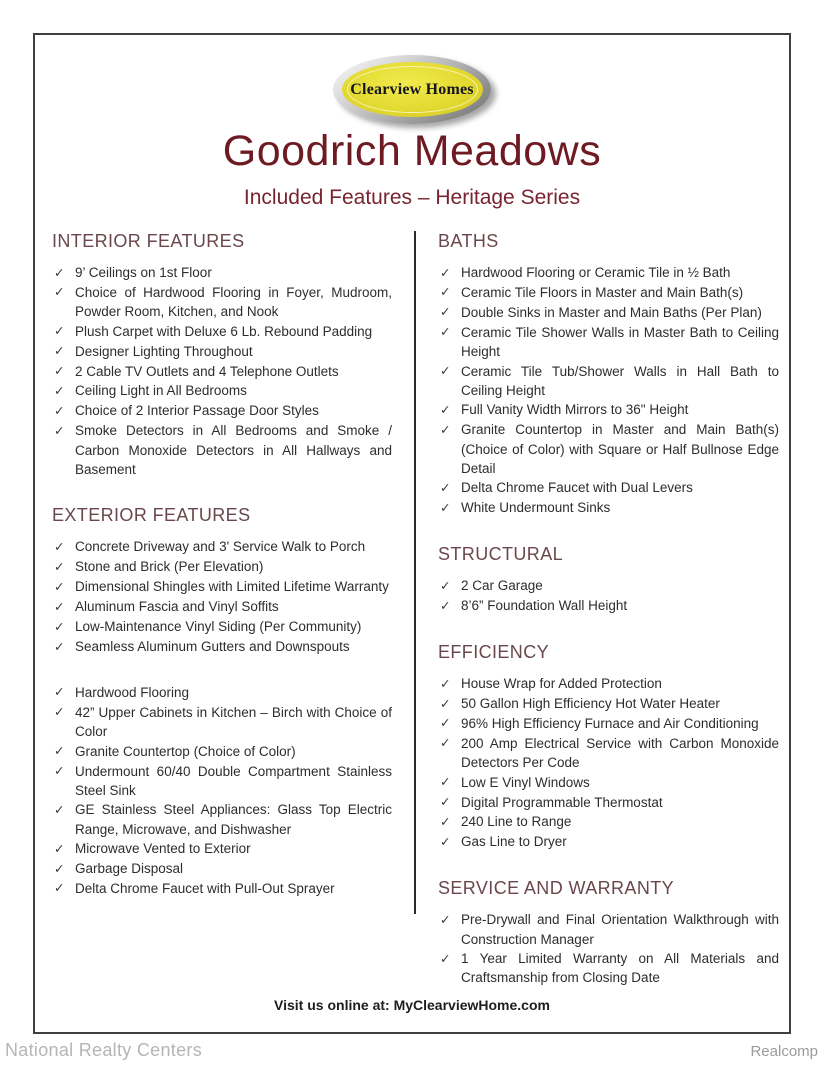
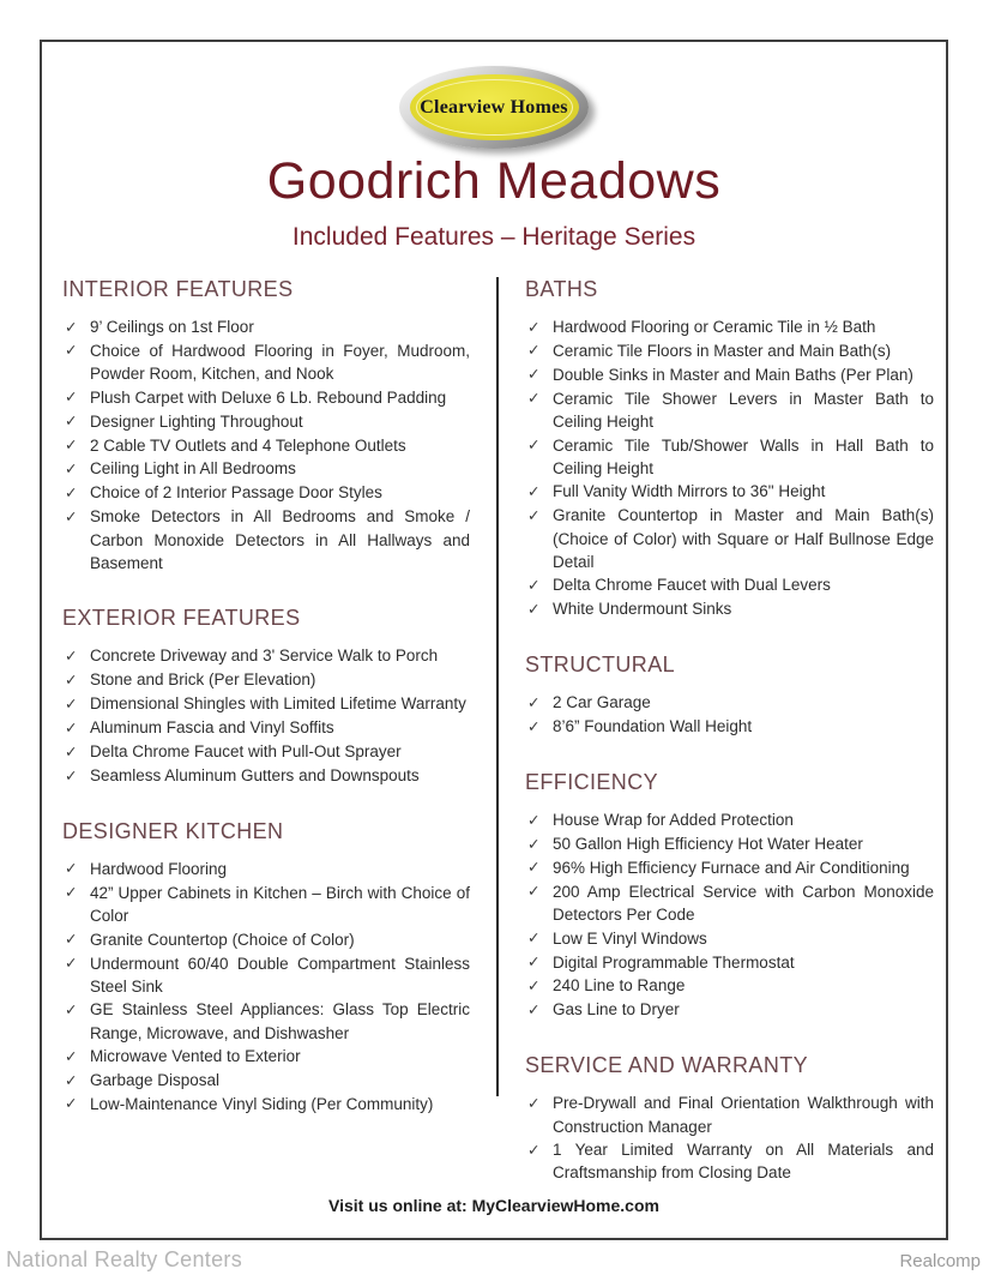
  Clearview Homes
  Goodrich Meadows
  Included Features – Heritage Series
  INTERIOR FEATURES
  ✓
  9’ Ceilings on 1st Floor
  ✓
  Choice of Hardwood Flooring in Foyer, Mudroom, Powder Room, Kitchen, and Nook
  ✓
  Plush Carpet with Deluxe 6 Lb. Rebound Padding
  ✓
  Designer Lighting Throughout
  ✓
  2 Cable TV Outlets and 4 Telephone Outlets
  ✓
  Ceiling Light in All Bedrooms
  ✓
  Choice of 2 Interior Passage Door Styles
  ✓
  Smoke Detectors in All Bedrooms and Smoke / Carbon Monoxide Detectors in All Hallways and Basement
  EXTERIOR FEATURES
  ✓
  Concrete Driveway and 3' Service Walk to Porch
  ✓
  Stone and Brick (Per Elevation)
  ✓
  Dimensional Shingles with Limited Lifetime Warranty
  ✓
  Aluminum Fascia and Vinyl Soffits
  ✓
- Low-Maintenance Vinyl Siding (Per Community)
+ Delta Chrome Faucet with Pull-Out Sprayer
  ✓
  Seamless Aluminum Gutters and Downspouts
+ DESIGNER KITCHEN
  ✓
  Hardwood Flooring
  ✓
  42” Upper Cabinets in Kitchen – Birch with Choice of Color
  ✓
  Granite Countertop (Choice of Color)
  ✓
  Undermount 60/40 Double Compartment Stainless Steel Sink
  ✓
  GE Stainless Steel Appliances: Glass Top Electric Range, Microwave, and Dishwasher
  ✓
  Microwave Vented to Exterior
  ✓
  Garbage Disposal
  ✓
- Delta Chrome Faucet with Pull-Out Sprayer
+ Low-Maintenance Vinyl Siding (Per Community)
  BATHS
  ✓
  Hardwood Flooring or Ceramic Tile in ½ Bath
  ✓
  Ceramic Tile Floors in Master and Main Bath(s)
  ✓
  Double Sinks in Master and Main Baths (Per Plan)
  ✓
- Ceramic Tile Shower Walls in Master Bath to Ceiling Height
+ Ceramic Tile Shower Levers in Master Bath to Ceiling Height
  ✓
  Ceramic Tile Tub/Shower Walls in Hall Bath to Ceiling Height
  ✓
  Full Vanity Width Mirrors to 36" Height
  ✓
  Granite Countertop in Master and Main Bath(s) (Choice of Color) with Square or Half Bullnose Edge Detail
  ✓
  Delta Chrome Faucet with Dual Levers
  ✓
  White Undermount Sinks
  STRUCTURAL
  ✓
  2 Car Garage
  ✓
  8’6” Foundation Wall Height
  EFFICIENCY
  ✓
  House Wrap for Added Protection
  ✓
  50 Gallon High Efficiency Hot Water Heater
  ✓
  96% High Efficiency Furnace and Air Conditioning
  ✓
  200 Amp Electrical Service with Carbon Monoxide Detectors Per Code
  ✓
  Low E Vinyl Windows
  ✓
  Digital Programmable Thermostat
  ✓
  240 Line to Range
  ✓
  Gas Line to Dryer
  SERVICE AND WARRANTY
  ✓
  Pre-Drywall and Final Orientation Walkthrough with Construction Manager
  ✓
  1 Year Limited Warranty on All Materials and Craftsmanship from Closing Date
  Visit us online at: MyClearviewHome.com
  National Realty Centers
  Realcomp
